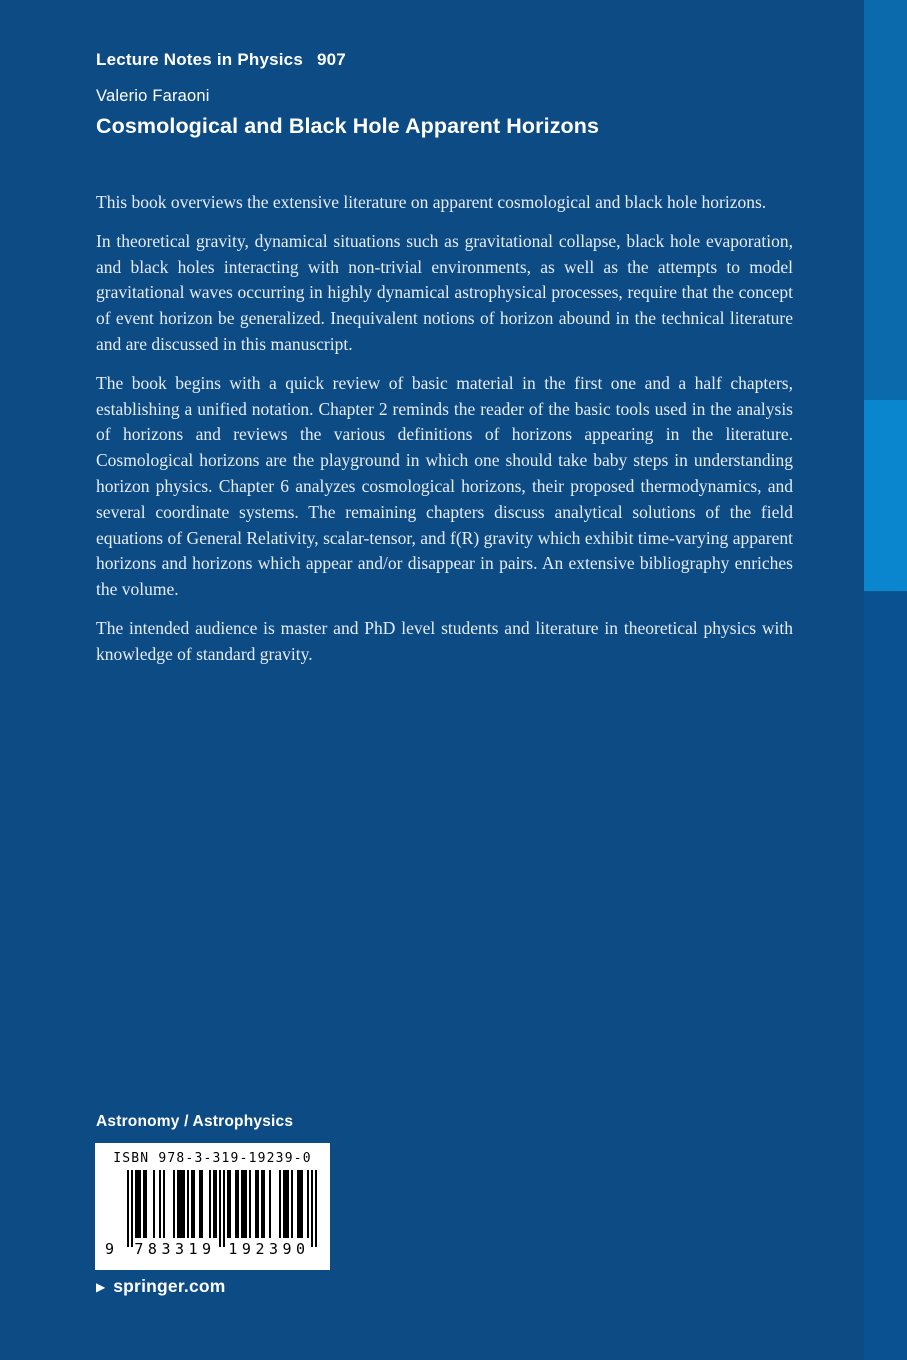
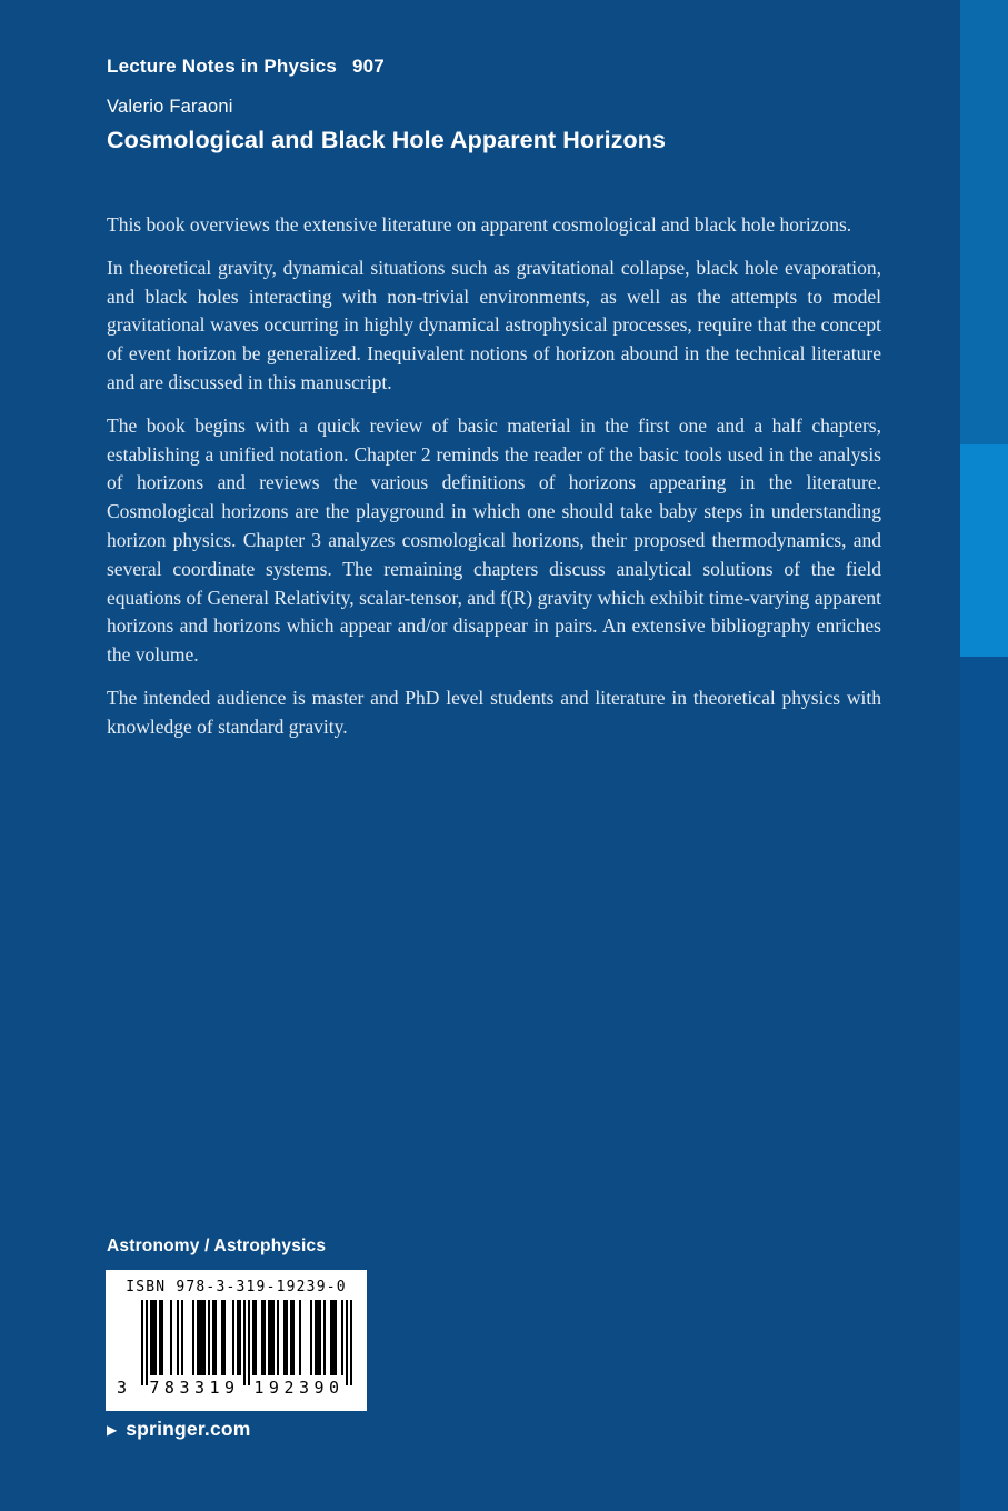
  Lecture Notes in Physics 907
  Valerio Faraoni
  Cosmological and Black Hole Apparent Horizons
  This book overviews the extensive literature on apparent cosmological and black hole horizons.
  In theoretical gravity, dynamical situations such as gravitational collapse, black hole evaporation, and black holes interacting with non-trivial environments, as well as the attempts to model gravitational waves occurring in highly dynamical astrophysical processes, require that the concept of event horizon be generalized. Inequivalent notions of horizon abound in the technical literature and are discussed in this manuscript.
- The book begins with a quick review of basic material in the first one and a half chapters, establishing a unified notation. Chapter 2 reminds the reader of the basic tools used in the analysis of horizons and reviews the various definitions of horizons appearing in the literature. Cosmological horizons are the playground in which one should take baby steps in understanding horizon physics. Chapter 6 analyzes cosmological horizons, their proposed thermodynamics, and several coordinate systems. The remaining chapters discuss analytical solutions of the field equations of General Relativity, scalar-tensor, and f(R) gravity which exhibit time-varying apparent horizons and horizons which appear and/or disappear in pairs. An extensive bibliography enriches the volume.
+ The book begins with a quick review of basic material in the first one and a half chapters, establishing a unified notation. Chapter 2 reminds the reader of the basic tools used in the analysis of horizons and reviews the various definitions of horizons appearing in the literature. Cosmological horizons are the playground in which one should take baby steps in understanding horizon physics. Chapter 3 analyzes cosmological horizons, their proposed thermodynamics, and several coordinate systems. The remaining chapters discuss analytical solutions of the field equations of General Relativity, scalar-tensor, and f(R) gravity which exhibit time-varying apparent horizons and horizons which appear and/or disappear in pairs. An extensive bibliography enriches the volume.
  The intended audience is master and PhD level students and literature in theoretical physics with knowledge of standard gravity.
  Astronomy / Astrophysics
  ISBN 978-3-319-19239-0
- 9
+ 3
  783319
  192390
  ▶
  springer.com
